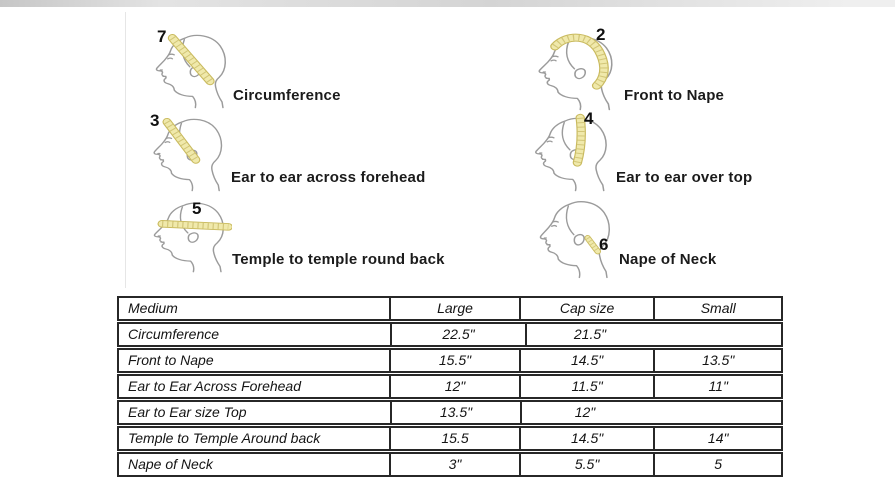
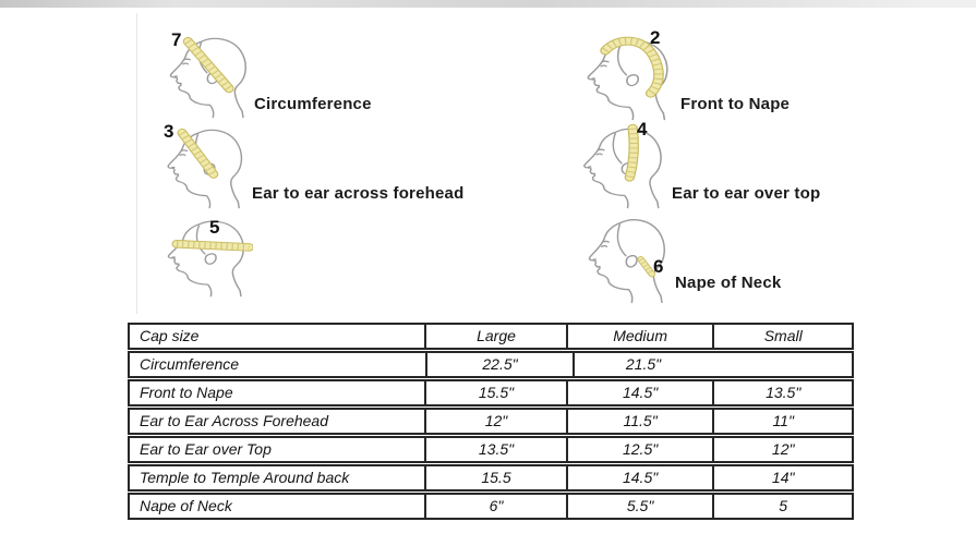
  7
  Circumference
  2
  Front to Nape
  3
  Ear to ear across forehead
  4
  Ear to ear over top
  5
- Temple to temple round back
  6
  Nape of Neck
- Medium
+ Cap size
  Large
- Cap size
+ Medium
  Small
  Circumference
  22.5"
  21.5"
  Front to Nape
  15.5"
  14.5"
  13.5"
  Ear to Ear Across Forehead
  12"
  11.5"
  11"
- Ear to Ear size Top
+ Ear to Ear over Top
  13.5"
+ 12.5"
  12"
  Temple to Temple Around back
  15.5
  14.5"
  14"
  Nape of Neck
- 3"
+ 6"
  5.5"
  5
